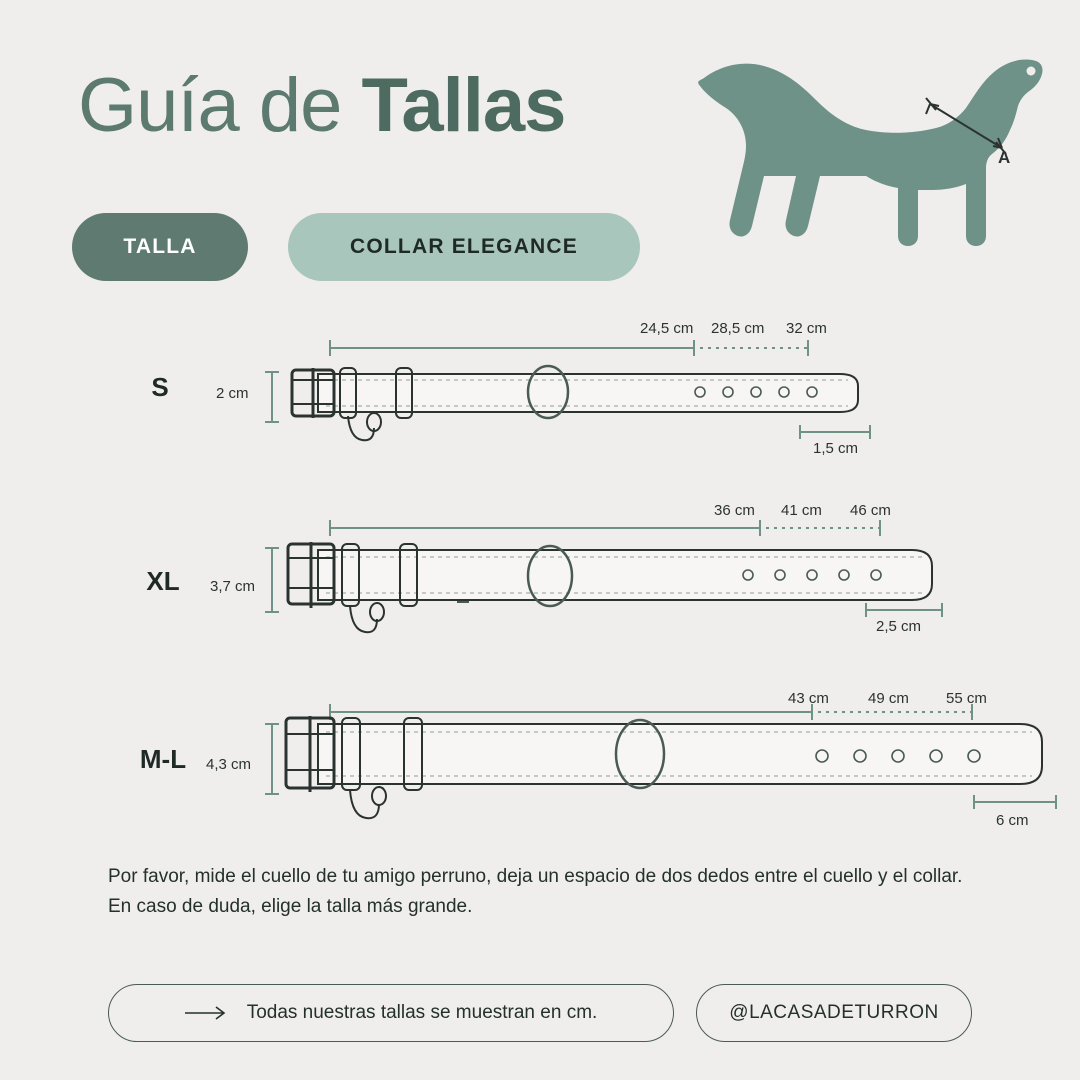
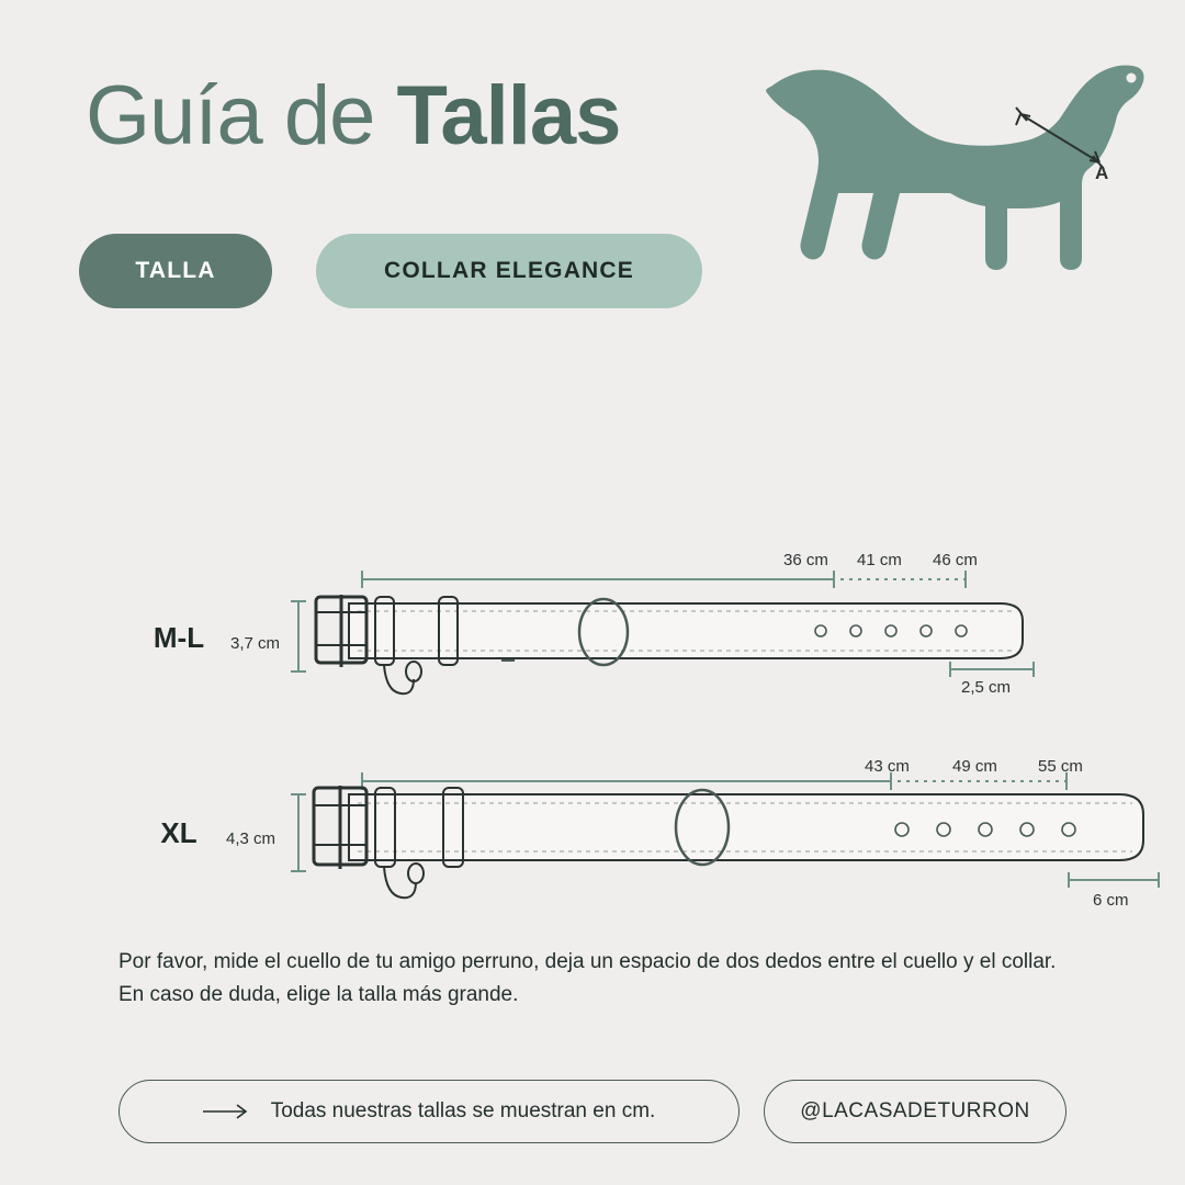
  Guía de Tallas
  A
  TALLA
  COLLAR ELEGANCE
- S
- 2 cm
- 24,5 cm
- 28,5 cm
- 32 cm
- 1,5 cm
- XL
+ M-L
  3,7 cm
  36 cm
  41 cm
  46 cm
  2,5 cm
- M-L
+ XL
  4,3 cm
  43 cm
  49 cm
  55 cm
  6 cm
  Por favor, mide el cuello de tu amigo perruno, deja un espacio de dos dedos entre el cuello y el collar.
  En caso de duda, elige la talla más grande.
  Todas nuestras tallas se muestran en cm.
  @LACASADETURRON
